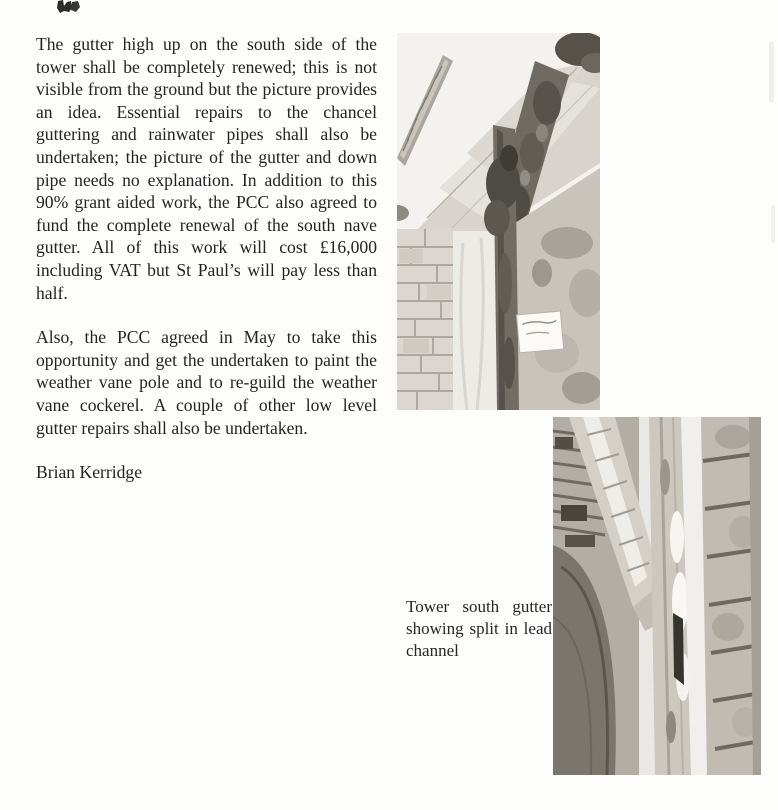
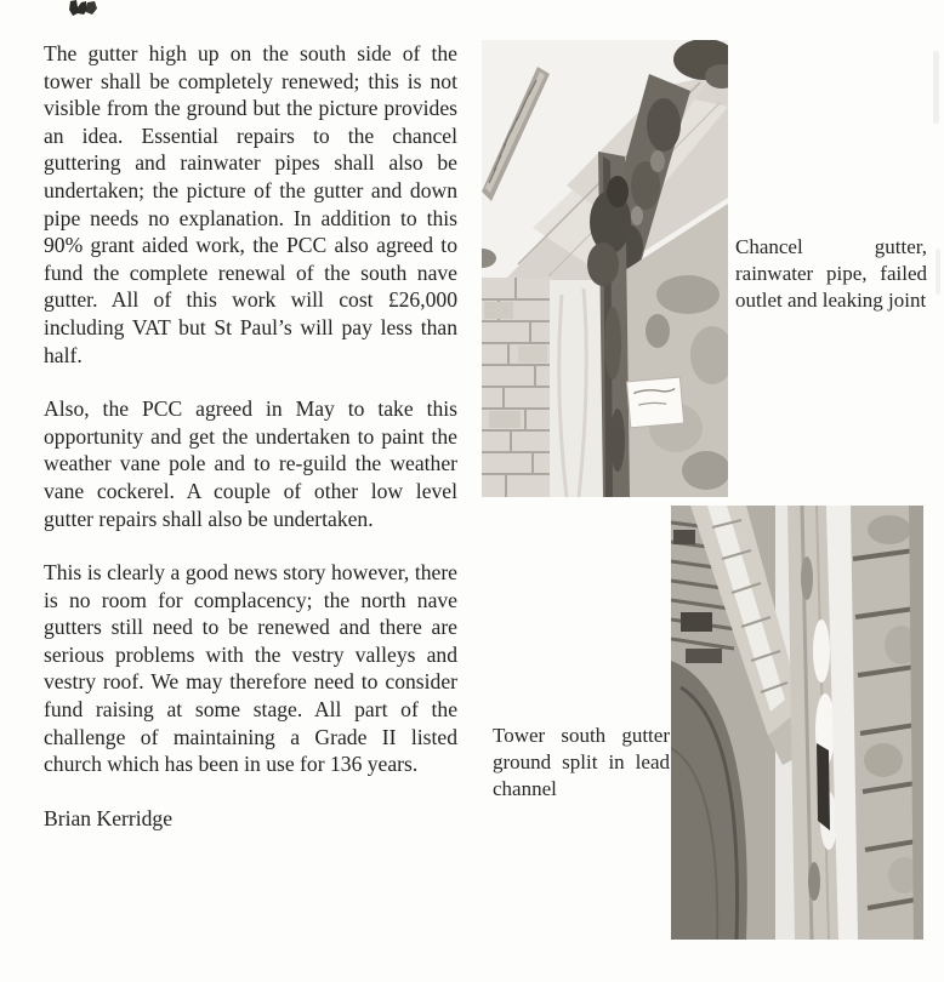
- The gutter high up on the south side of the tower shall be completely renewed; this is not visible from the ground but the picture provides an idea. Essential repairs to the chancel guttering and rainwater pipes shall also be undertaken; the picture of the gutter and down pipe needs no explanation. In addition to this 90% grant aided work, the PCC also agreed to fund the complete renewal of the south nave gutter. All of this work will cost £16,000 including VAT but St Paul’s will pay less than half.
+ The gutter high up on the south side of the tower shall be completely renewed; this is not visible from the ground but the picture provides an idea. Essential repairs to the chancel guttering and rainwater pipes shall also be undertaken; the picture of the gutter and down pipe needs no explanation. In addition to this 90% grant aided work, the PCC also agreed to fund the complete renewal of the south nave gutter. All of this work will cost £26,000 including VAT but St Paul’s will pay less than half.
  Also, the PCC agreed in May to take this opportunity and get the undertaken to paint the weather vane pole and to re-guild the weather vane cockerel. A couple of other low level gutter repairs shall also be undertaken.
+ This is clearly a good news story however, there is no room for complacency; the north nave gutters still need to be renewed and there are serious problems with the vestry valleys and vestry roof. We may therefore need to consider fund raising at some stage. All part of the challenge of maintaining a Grade II listed church which has been in use for 136 years.
  Brian Kerridge
+ Chancel gutter, rainwater pipe, failed outlet and leaking joint
- Tower south gutter showing split in lead channel
+ Tower south gutter ground split in lead channel
